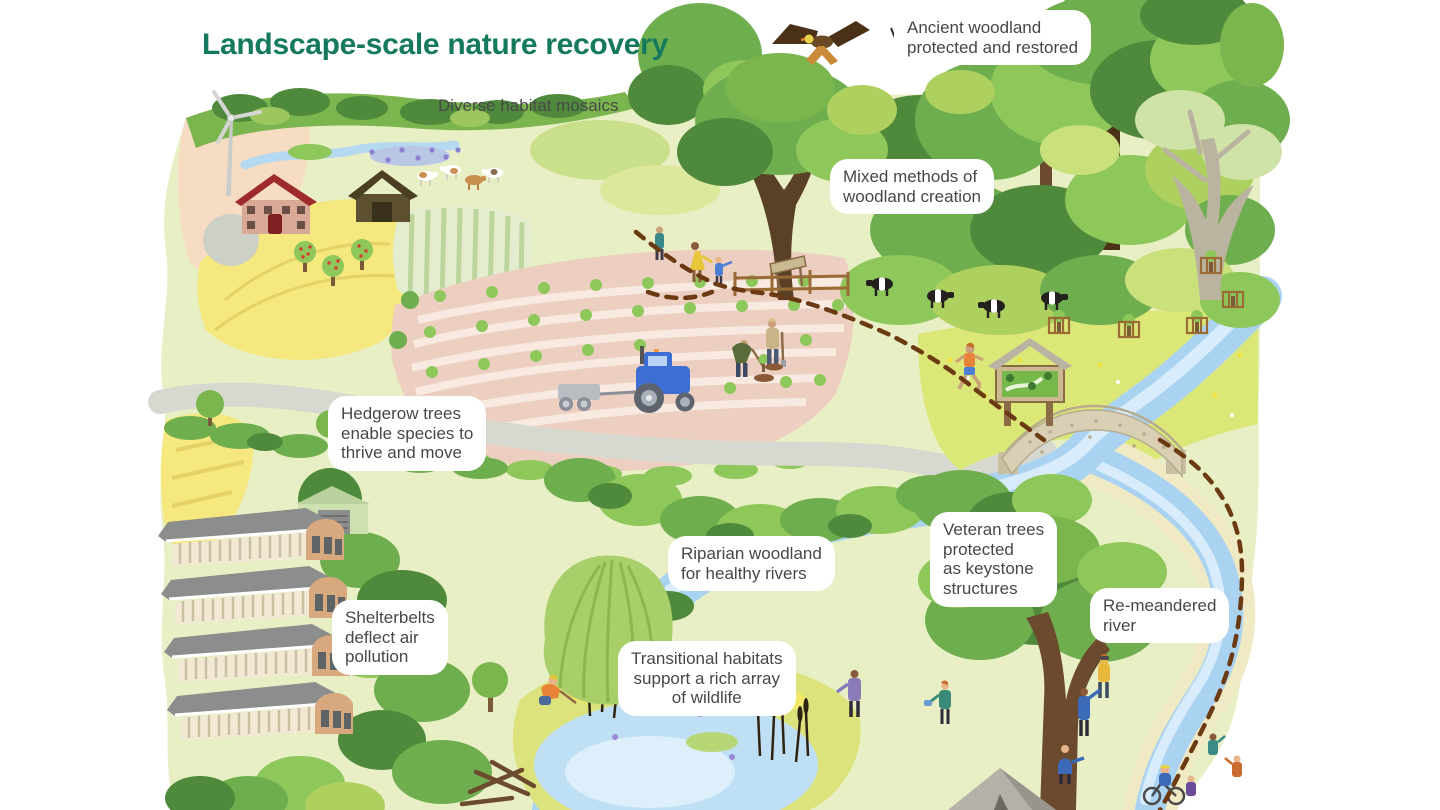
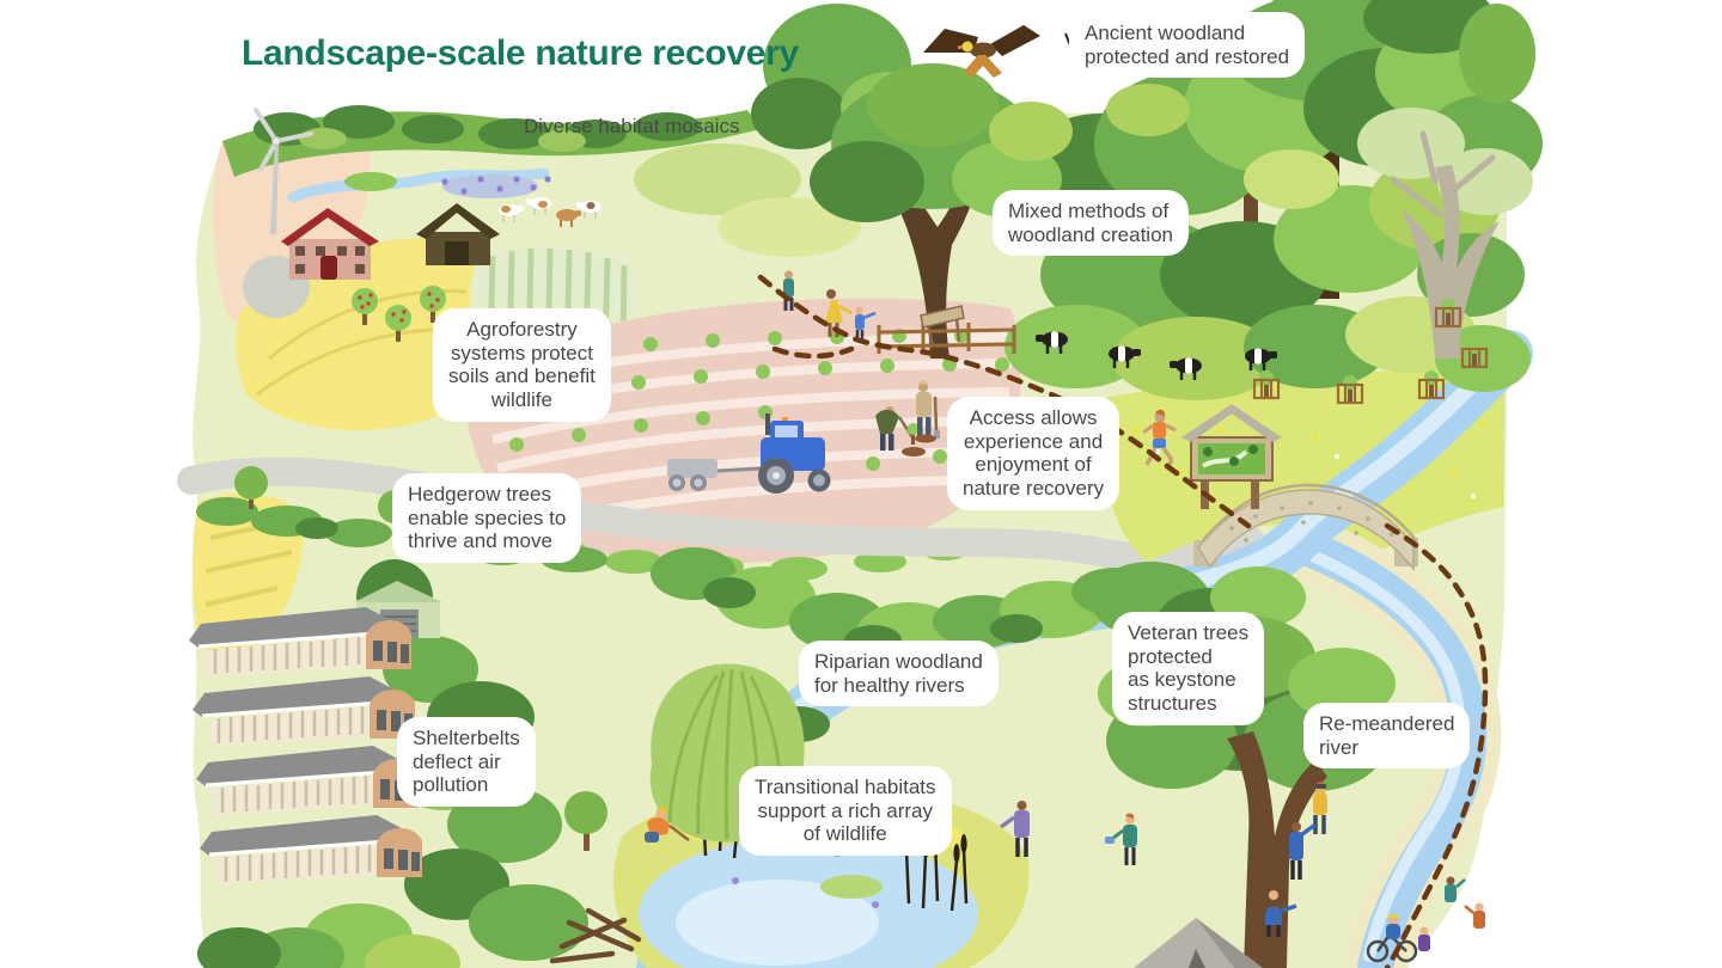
  Landscape-scale nature recovery
  Ancient woodland
  protected and restored
  Diverse habitat mosaics
  Mixed methods of
  woodland creation
+ Agroforestry
+ systems protect
+ soils and benefit
+ wildlife
+ Access allows
+ experience and
+ enjoyment of
+ nature recovery
  Hedgerow trees
  enable species to
  thrive and move
  Riparian woodland
  for healthy rivers
  Veteran trees
  protected
  as keystone
  structures
  Re-meandered
  river
  Shelterbelts
  deflect air
  pollution
  Transitional habitats
  support a rich array
  of wildlife
